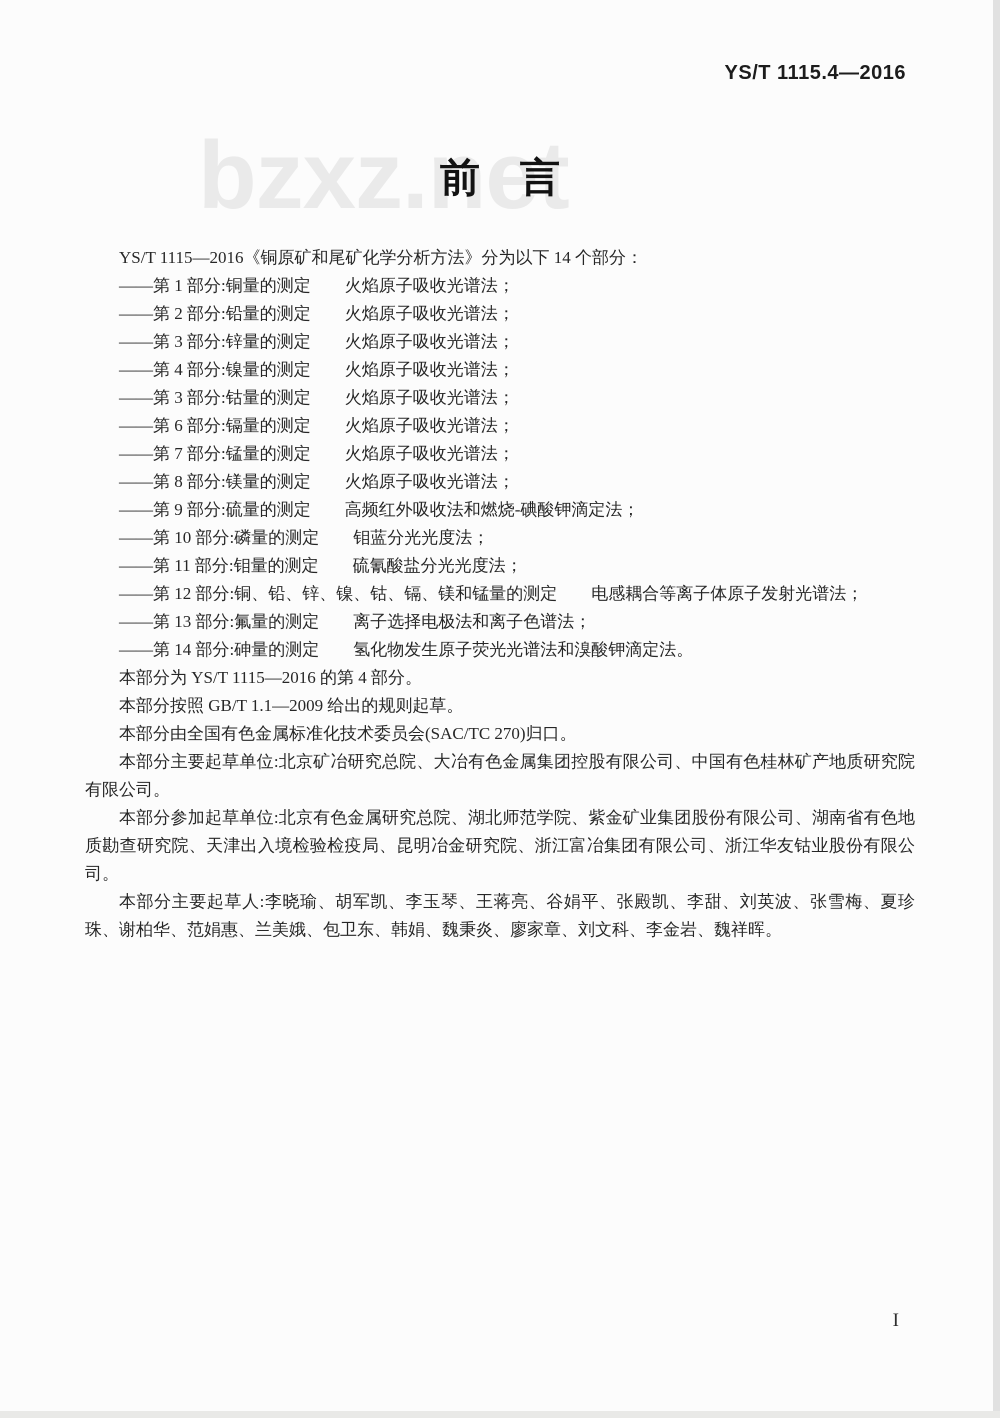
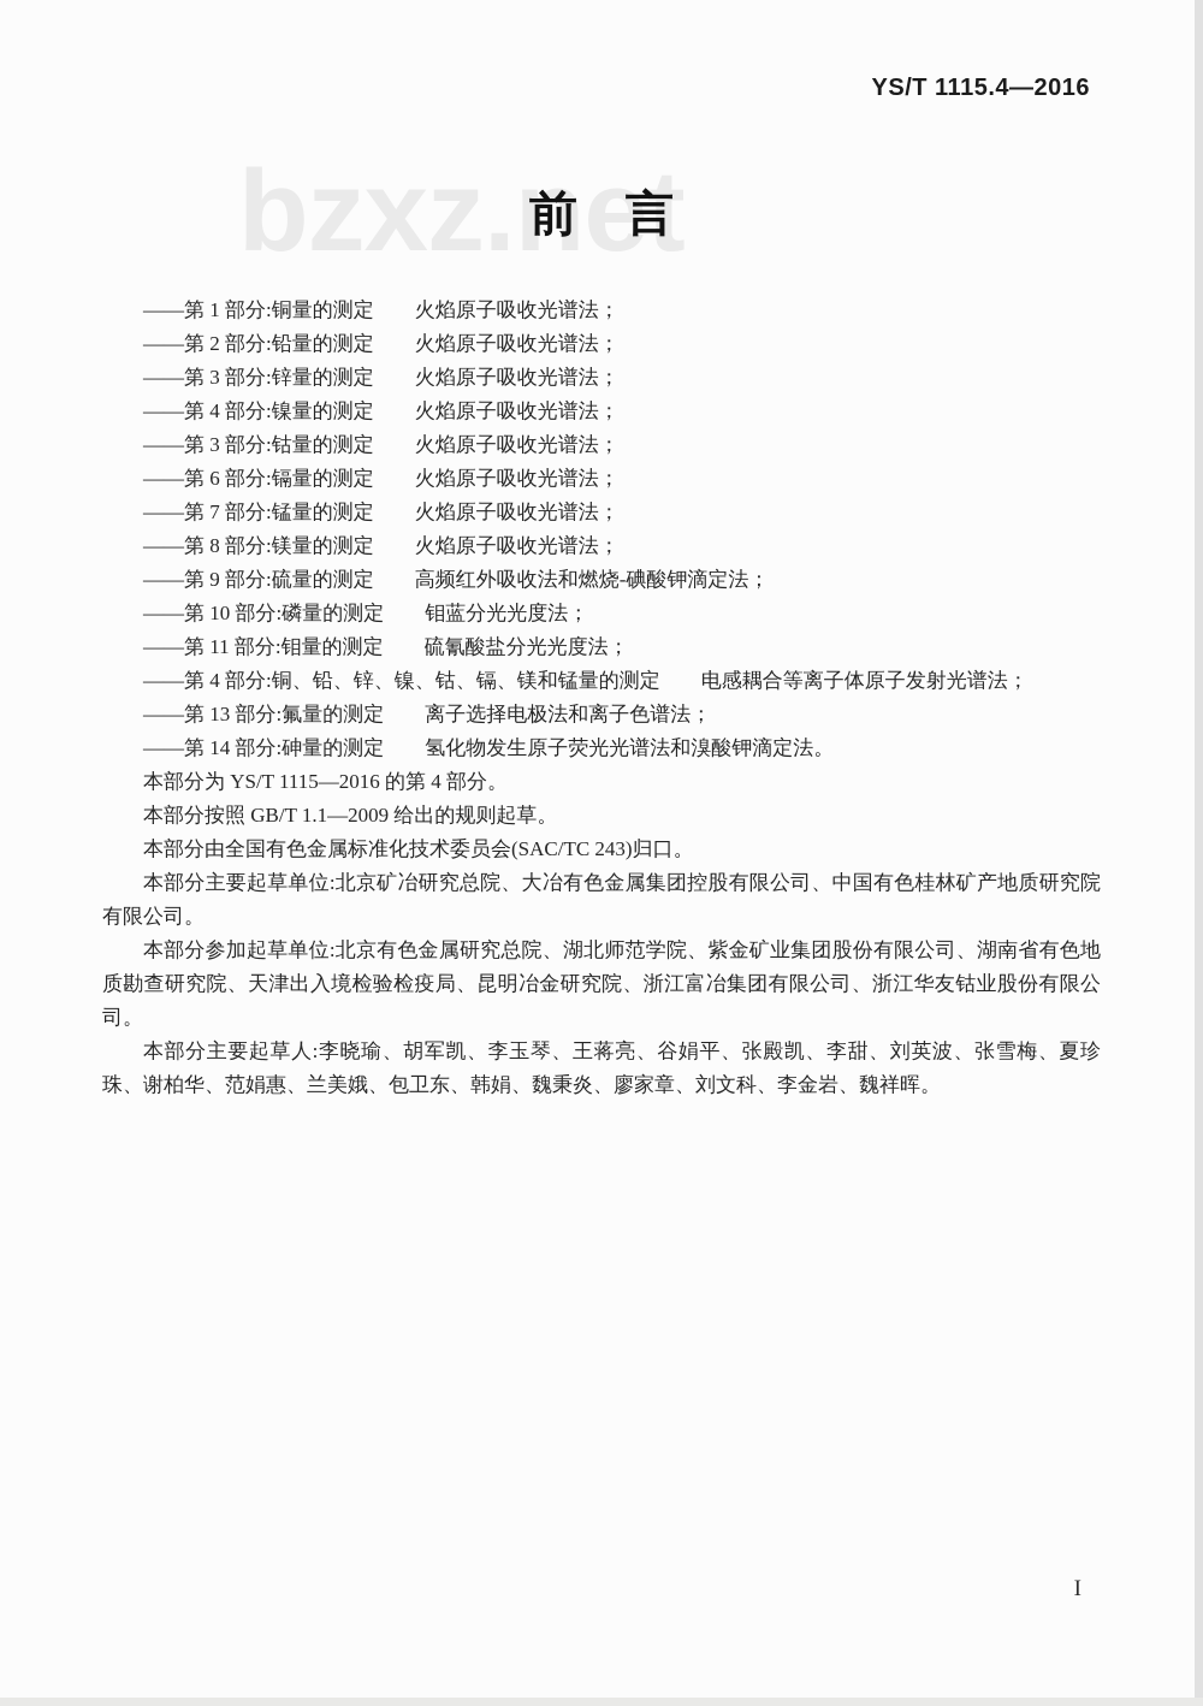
  YS/T 1115.4—2016
  bzxz.net
  前 言
- YS/T 1115—2016《铜原矿和尾矿化学分析方法》分为以下 14 个部分：
  ——第 1 部分:铜量的测定 火焰原子吸收光谱法；
  ——第 2 部分:铅量的测定 火焰原子吸收光谱法；
  ——第 3 部分:锌量的测定 火焰原子吸收光谱法；
  ——第 4 部分:镍量的测定 火焰原子吸收光谱法；
  ——第 3 部分:钴量的测定 火焰原子吸收光谱法；
  ——第 6 部分:镉量的测定 火焰原子吸收光谱法；
  ——第 7 部分:锰量的测定 火焰原子吸收光谱法；
  ——第 8 部分:镁量的测定 火焰原子吸收光谱法；
  ——第 9 部分:硫量的测定 高频红外吸收法和燃烧-碘酸钾滴定法；
  ——第 10 部分:磷量的测定 钼蓝分光光度法；
  ——第 11 部分:钼量的测定 硫氰酸盐分光光度法；
- ——第 12 部分:铜、铅、锌、镍、钴、镉、镁和锰量的测定 电感耦合等离子体原子发射光谱法；
+ ——第 4 部分:铜、铅、锌、镍、钴、镉、镁和锰量的测定 电感耦合等离子体原子发射光谱法；
  ——第 13 部分:氟量的测定 离子选择电极法和离子色谱法；
  ——第 14 部分:砷量的测定 氢化物发生原子荧光光谱法和溴酸钾滴定法。
  本部分为 YS/T 1115—2016 的第 4 部分。
  本部分按照 GB/T 1.1—2009 给出的规则起草。
- 本部分由全国有色金属标准化技术委员会(SAC/TC 270)归口。
+ 本部分由全国有色金属标准化技术委员会(SAC/TC 243)归口。
  本部分主要起草单位:北京矿冶研究总院、大冶有色金属集团控股有限公司、中国有色桂林矿产地质研究院有限公司。
  本部分参加起草单位:北京有色金属研究总院、湖北师范学院、紫金矿业集团股份有限公司、湖南省有色地质勘查研究院、天津出入境检验检疫局、昆明冶金研究院、浙江富冶集团有限公司、浙江华友钴业股份有限公司。
  本部分主要起草人:李晓瑜、胡军凯、李玉琴、王蒋亮、谷娟平、张殿凯、李甜、刘英波、张雪梅、夏珍珠、谢柏华、范娟惠、兰美娥、包卫东、韩娟、魏秉炎、廖家章、刘文科、李金岩、魏祥晖。
  I
